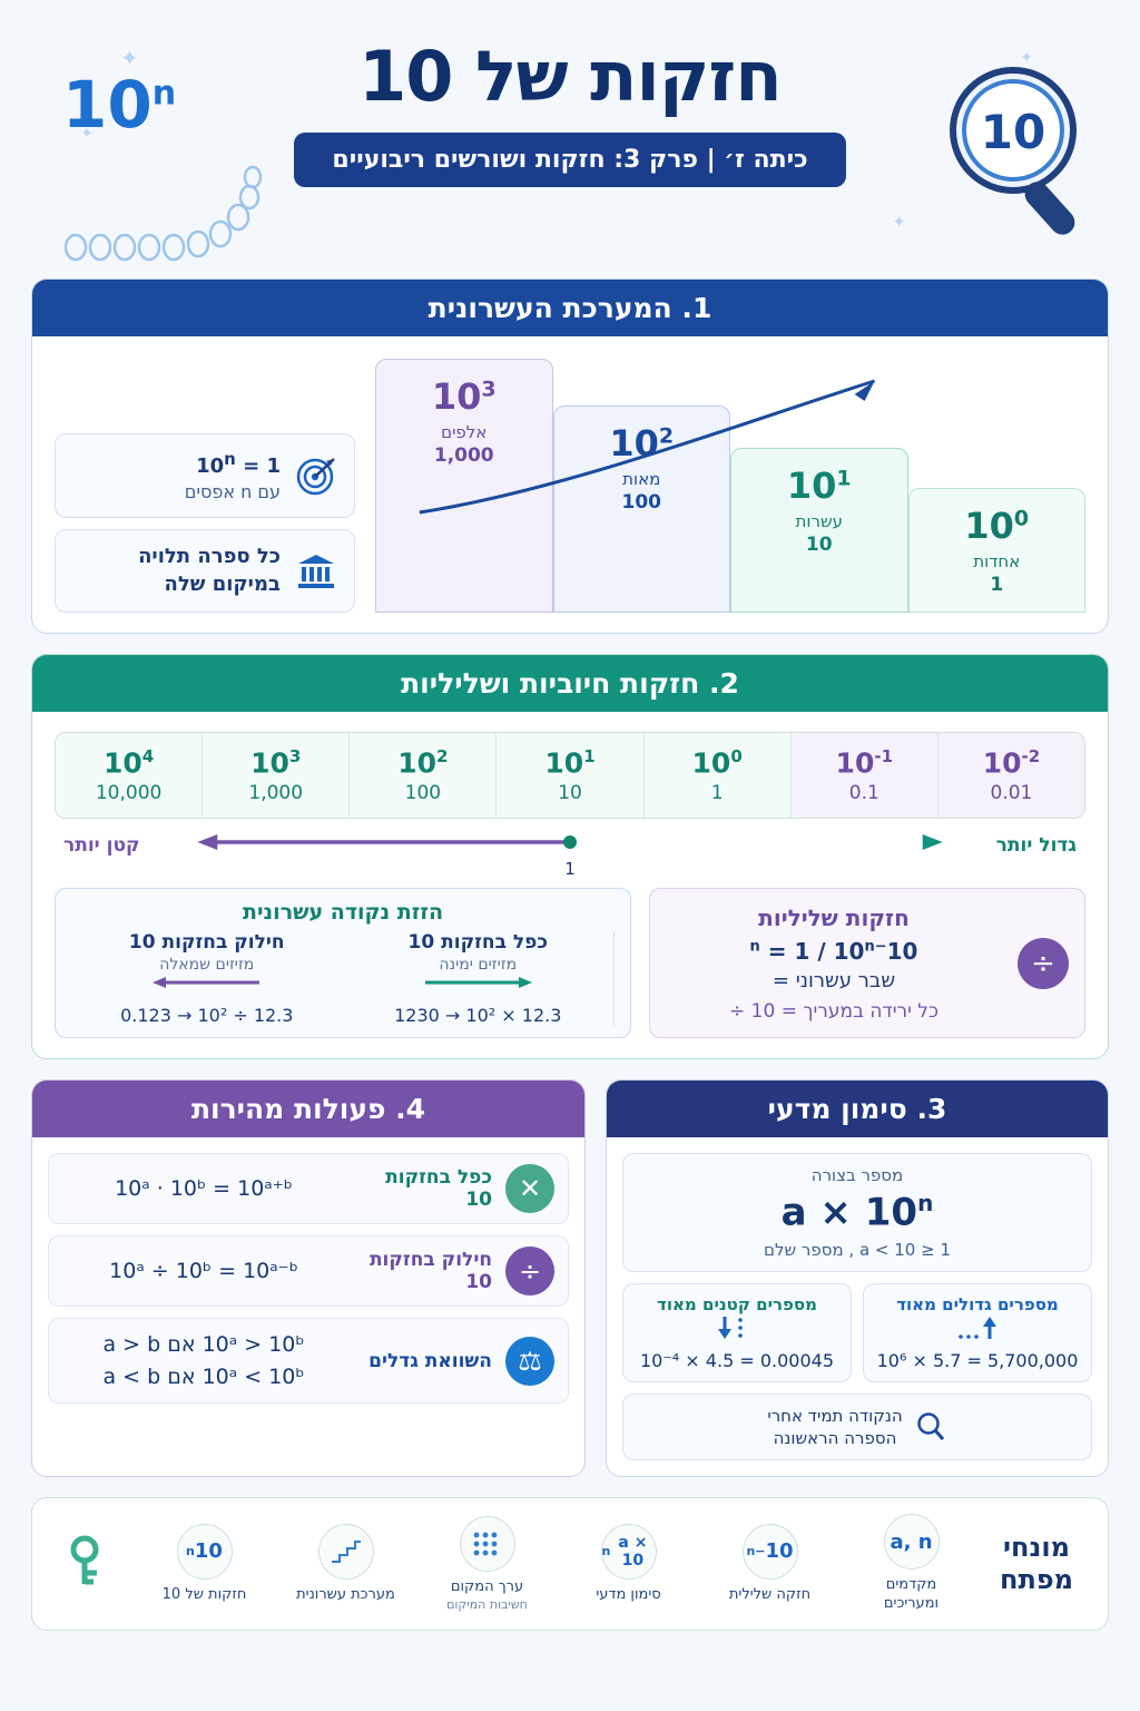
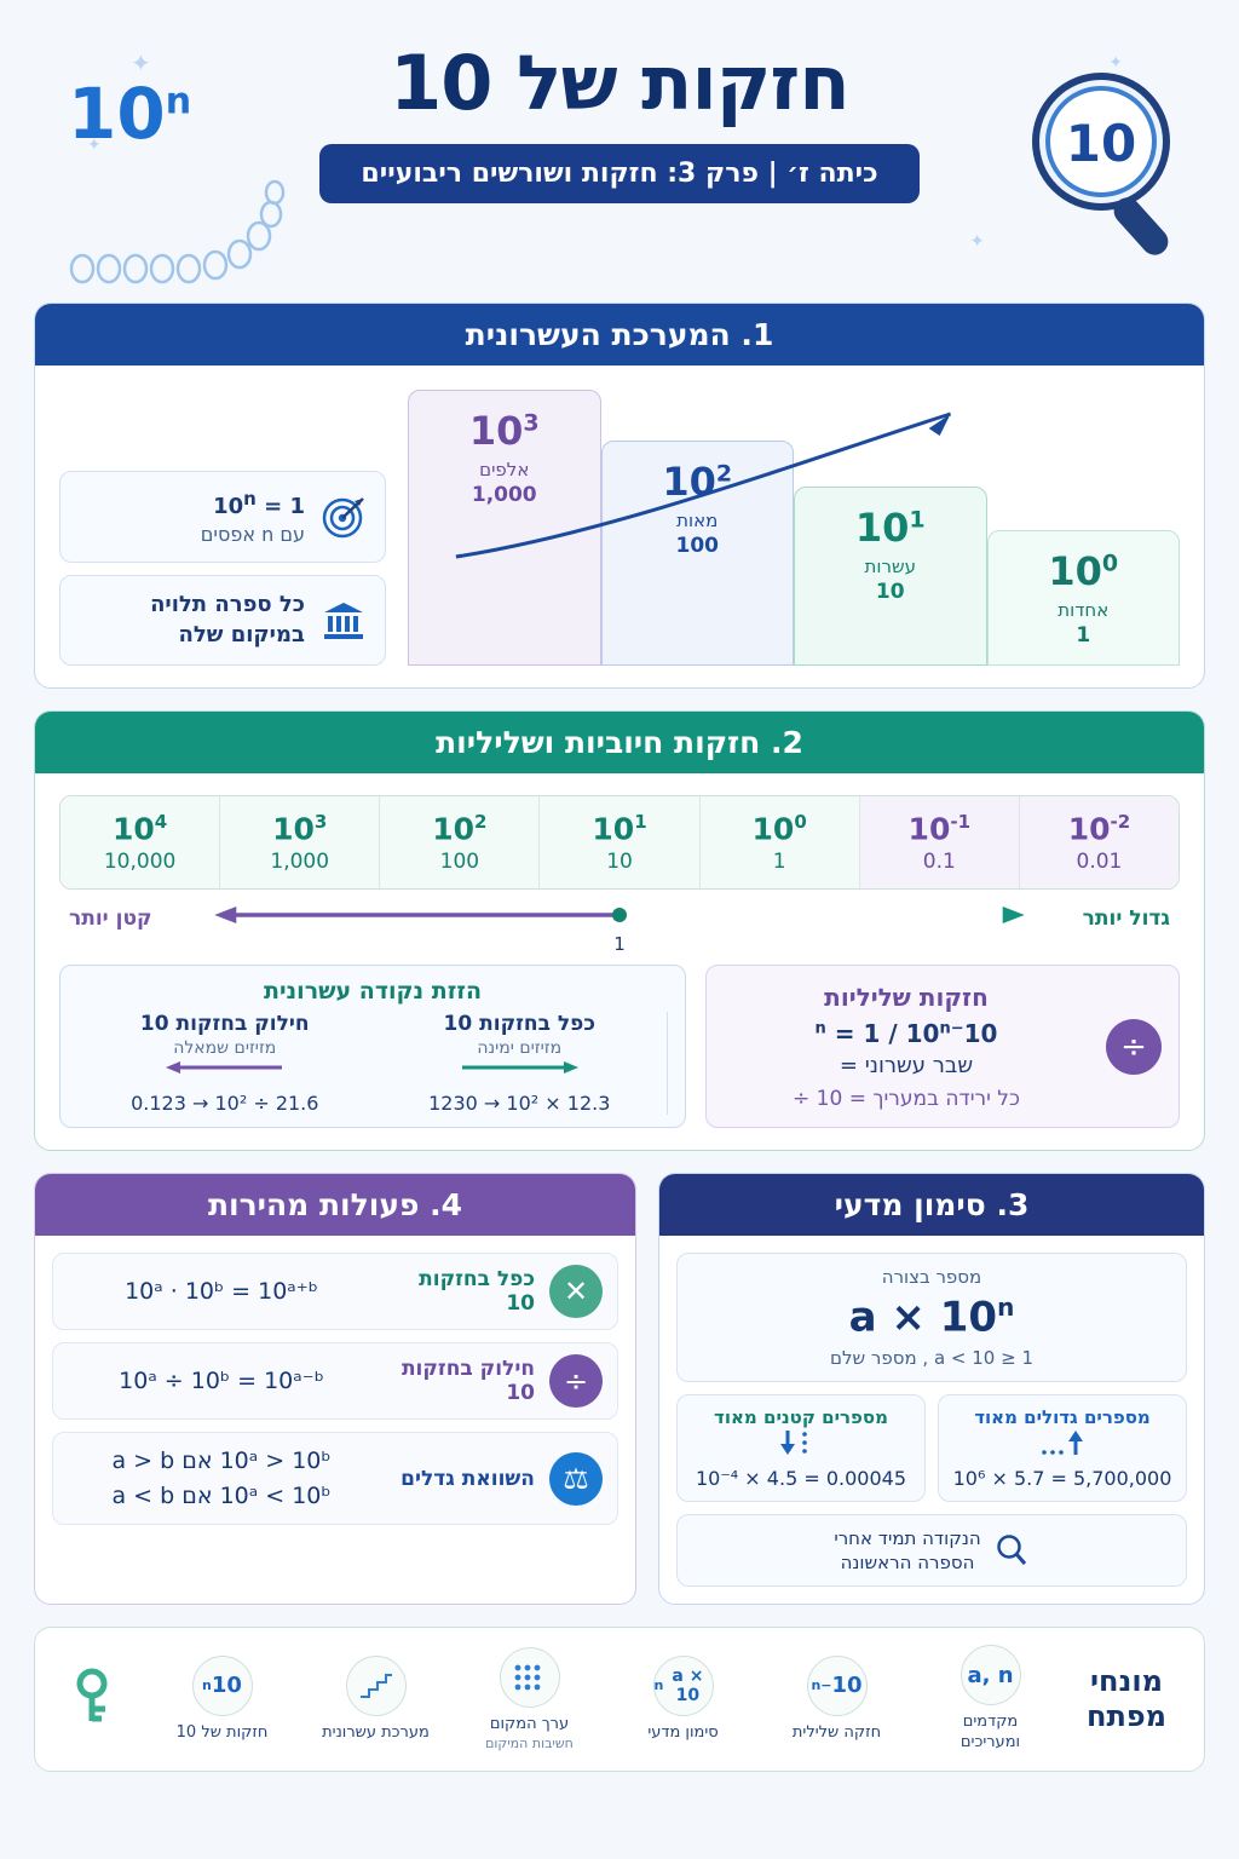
  10n
  ✦
  ✦
  ✦
  ✦
  חזקות של 10
  כיתה ז׳ | פרק 3: חזקות ושורשים ריבועיים
  10
  1. המערכת העשרונית
  100
  אחדות
  1
  101
  עשרות
  10
  102
  מאות
  100
  103
  אלפים
  1,000
  10n = 1
  עם n אפסים
  כל ספרה תלויה
  במיקום שלה
  2. חזקות חיוביות ושליליות
  10-2
  0.01
  10-1
  0.1
  100
  1
  101
  10
  102
  100
  103
  1,000
  104
  10,000
  גדול יותר
  קטן יותר
  1
  ÷
  חזקות שליליות
  10−n = 1 / 10n
  שבר עשרוני =
  כל ירידה במעריך = 10 ÷
  הזזת נקודה עשרונית
  כפל בחזקות 10
  מזיזים ימינה
  12.3 × 10² → 1230
  חילוק בחזקות 10
  מזיזים שמאלה
- 12.3 ÷ 10² → 0.123
+ 21.6 ÷ 10² → 0.123
  3. סימון מדעי
  מספר בצורה
  a × 10n
  1 ≤ a < 10 , מספר שלם
  מספרים גדולים מאוד
  5,700,000 = 5.7 × 10⁶
  מספרים קטנים מאוד
  0.00045 = 4.5 × 10⁻⁴
  הנקודה תמיד אחרי
  הספרה הראשונה
  4. פעולות מהירות
  ✕
  כפל בחזקות 10
  10ᵃ · 10ᵇ = 10ᵃ⁺ᵇ
  ÷
  חילוק בחזקות 10
  10ᵃ ÷ 10ᵇ = 10ᵃ⁻ᵇ
  ⚖
  השוואת גדלים
  10ᵃ > 10ᵇ אם a > b
  10ᵃ < 10ᵇ אם a < b
  מונחי
  מפתח
  a, n
  מקדמים
  ומעריכים
  10
  −n
  חזקה שלילית
  a × 10
  n
  סימון מדעי
  ערך המקום
  חשיבות המיקום
  מערכת עשרונית
  10
  n
  חזקות של 10
